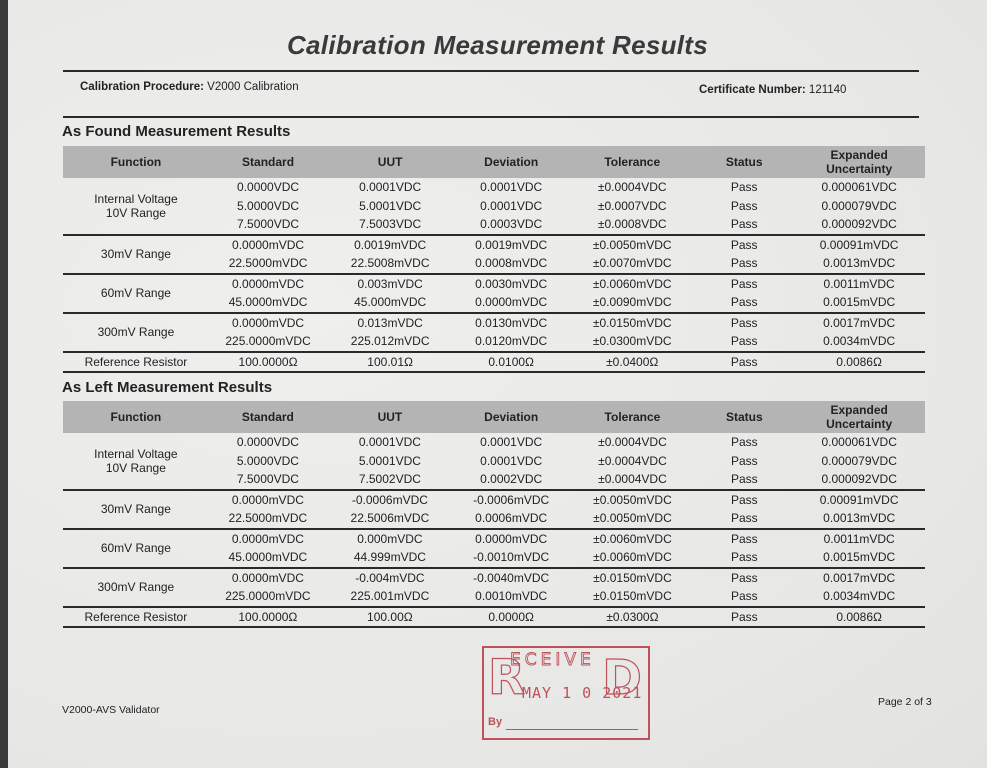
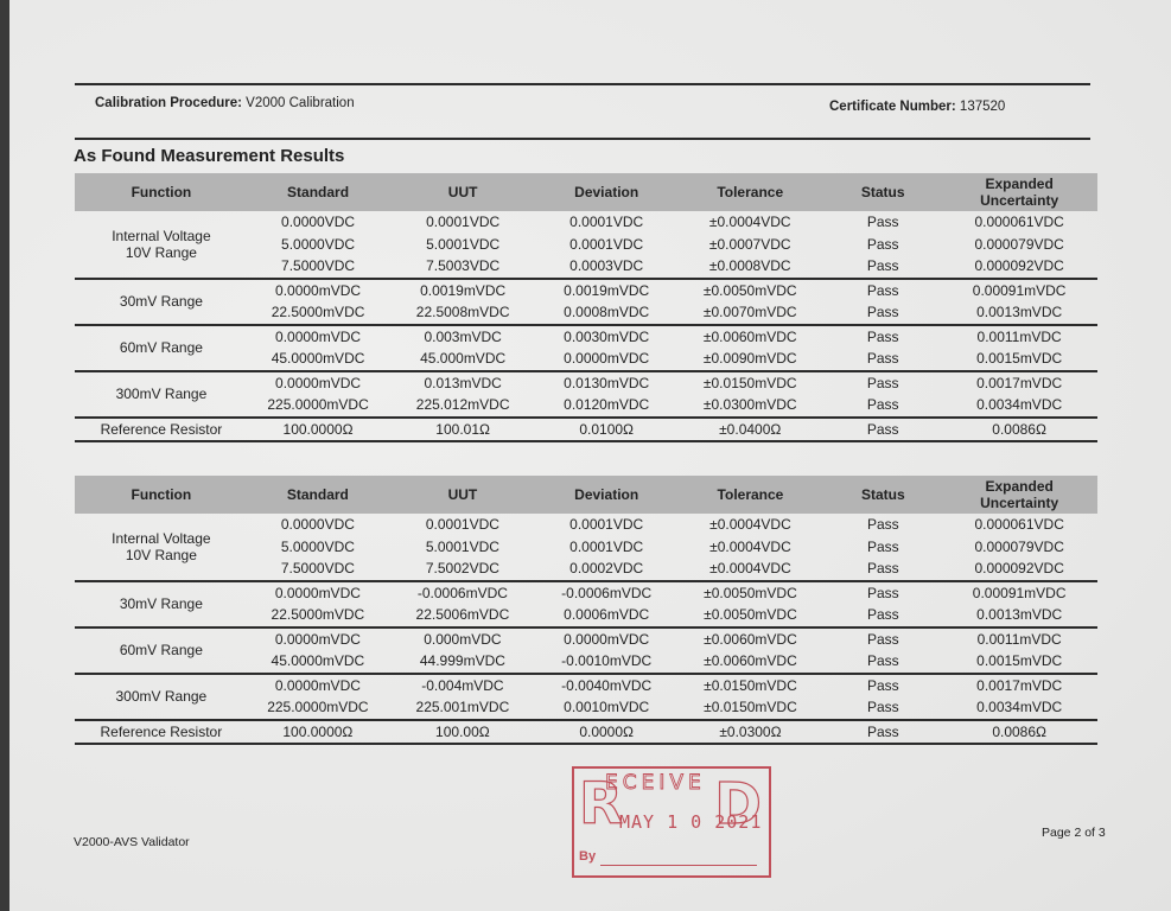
- Calibration Measurement Results
  Calibration Procedure: V2000 Calibration
- Certificate Number: 121140
+ Certificate Number: 137520
  As Found Measurement Results
  Function	Standard	UUT	Deviation	Tolerance	Status	Expanded Uncertainty
  Internal Voltage 10V Range	0.0000VDC	0.0001VDC	0.0001VDC	±0.0004VDC	Pass	0.000061VDC
  5.0000VDC	5.0001VDC	0.0001VDC	±0.0007VDC	Pass	0.000079VDC
  7.5000VDC	7.5003VDC	0.0003VDC	±0.0008VDC	Pass	0.000092VDC
  30mV Range	0.0000mVDC	0.0019mVDC	0.0019mVDC	±0.0050mVDC	Pass	0.00091mVDC
  22.5000mVDC	22.5008mVDC	0.0008mVDC	±0.0070mVDC	Pass	0.0013mVDC
  60mV Range	0.0000mVDC	0.003mVDC	0.0030mVDC	±0.0060mVDC	Pass	0.0011mVDC
  45.0000mVDC	45.000mVDC	0.0000mVDC	±0.0090mVDC	Pass	0.0015mVDC
  300mV Range	0.0000mVDC	0.013mVDC	0.0130mVDC	±0.0150mVDC	Pass	0.0017mVDC
  225.0000mVDC	225.012mVDC	0.0120mVDC	±0.0300mVDC	Pass	0.0034mVDC
  Reference Resistor	100.0000Ω	100.01Ω	0.0100Ω	±0.0400Ω	Pass	0.0086Ω
- As Left Measurement Results
  Function	Standard	UUT	Deviation	Tolerance	Status	Expanded Uncertainty
  Internal Voltage 10V Range	0.0000VDC	0.0001VDC	0.0001VDC	±0.0004VDC	Pass	0.000061VDC
  5.0000VDC	5.0001VDC	0.0001VDC	±0.0004VDC	Pass	0.000079VDC
  7.5000VDC	7.5002VDC	0.0002VDC	±0.0004VDC	Pass	0.000092VDC
  30mV Range	0.0000mVDC	-0.0006mVDC	-0.0006mVDC	±0.0050mVDC	Pass	0.00091mVDC
  22.5000mVDC	22.5006mVDC	0.0006mVDC	±0.0050mVDC	Pass	0.0013mVDC
  60mV Range	0.0000mVDC	0.000mVDC	0.0000mVDC	±0.0060mVDC	Pass	0.0011mVDC
  45.0000mVDC	44.999mVDC	-0.0010mVDC	±0.0060mVDC	Pass	0.0015mVDC
  300mV Range	0.0000mVDC	-0.004mVDC	-0.0040mVDC	±0.0150mVDC	Pass	0.0017mVDC
  225.0000mVDC	225.001mVDC	0.0010mVDC	±0.0150mVDC	Pass	0.0034mVDC
  Reference Resistor	100.0000Ω	100.00Ω	0.0000Ω	±0.0300Ω	Pass	0.0086Ω
  R
  ECEIVE
  D
  MAY 1 0 2021
  By
  V2000-AVS Validator
  Page 2 of 3
